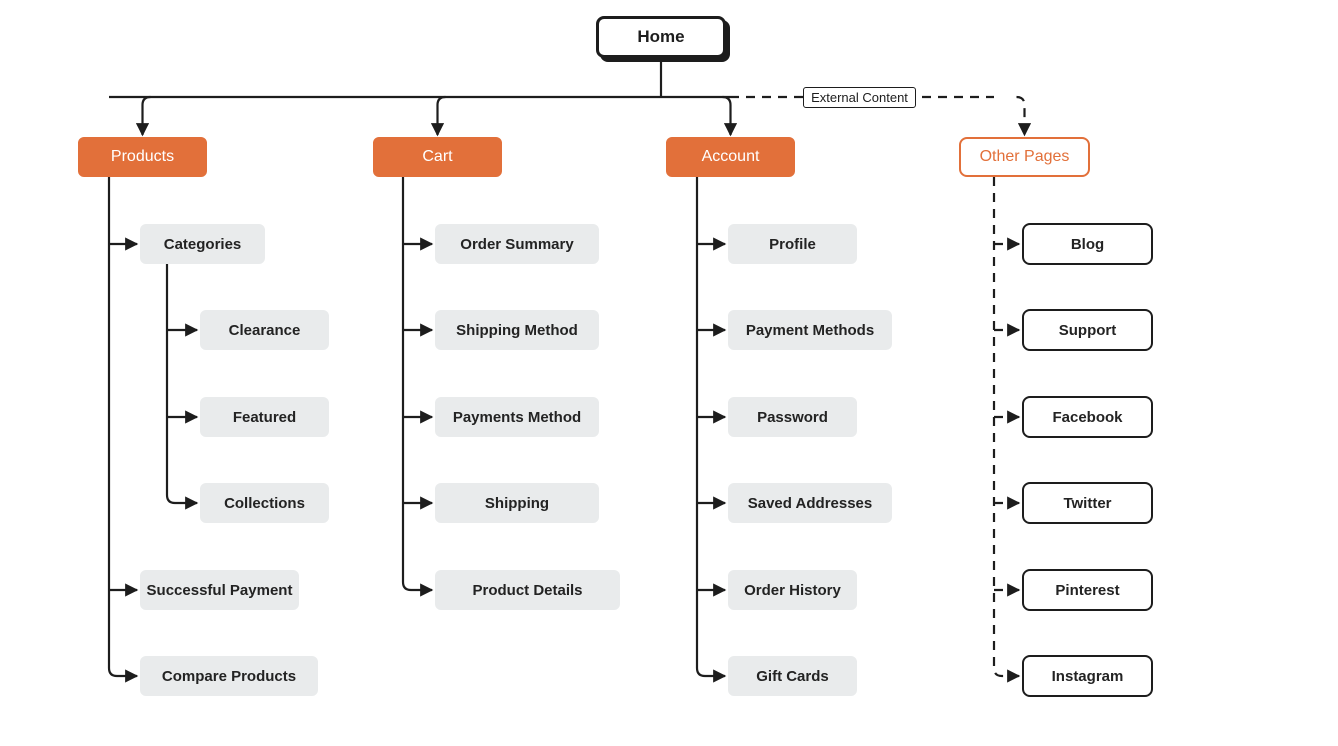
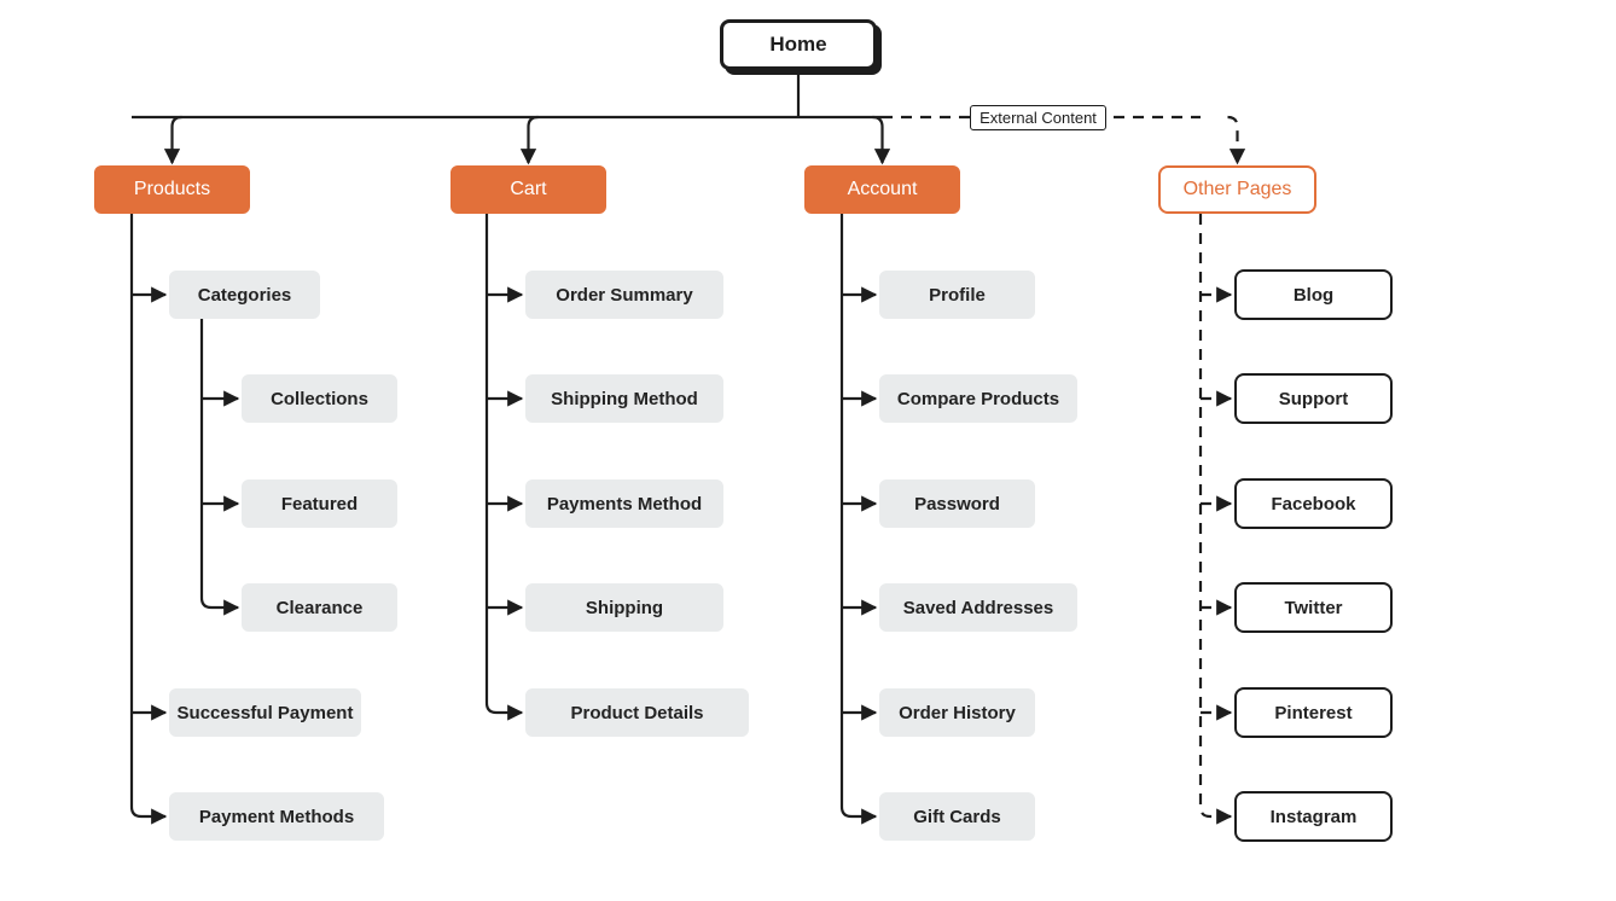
  Home
  External Content
  Products
  Categories
- Clearance
+ Collections
  Featured
- Collections
+ Clearance
  Successful Payment
- Compare Products
+ Payment Methods
  Cart
  Order Summary
  Shipping Method
  Payments Method
  Shipping
  Product Details
  Account
  Profile
- Payment Methods
+ Compare Products
  Password
  Saved Addresses
  Order History
  Gift Cards
  Other Pages
  Blog
  Support
  Facebook
  Twitter
  Pinterest
  Instagram
